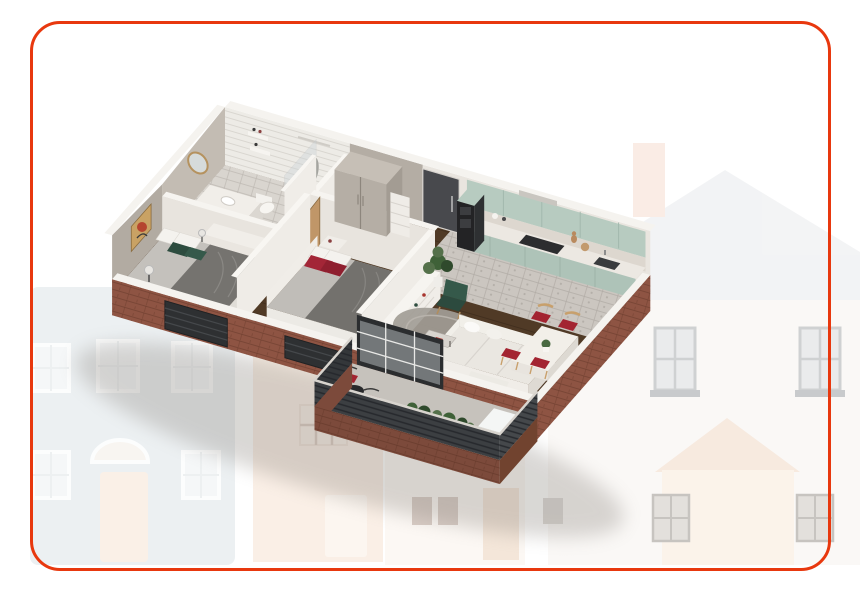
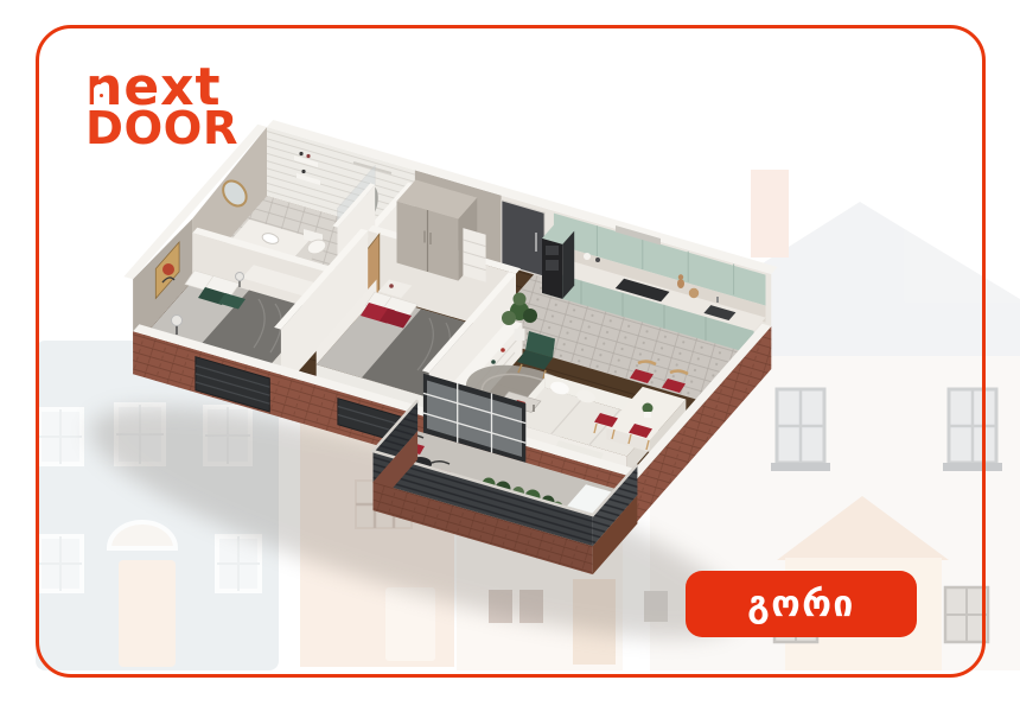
+ next
+ DOOR
+ გორი
